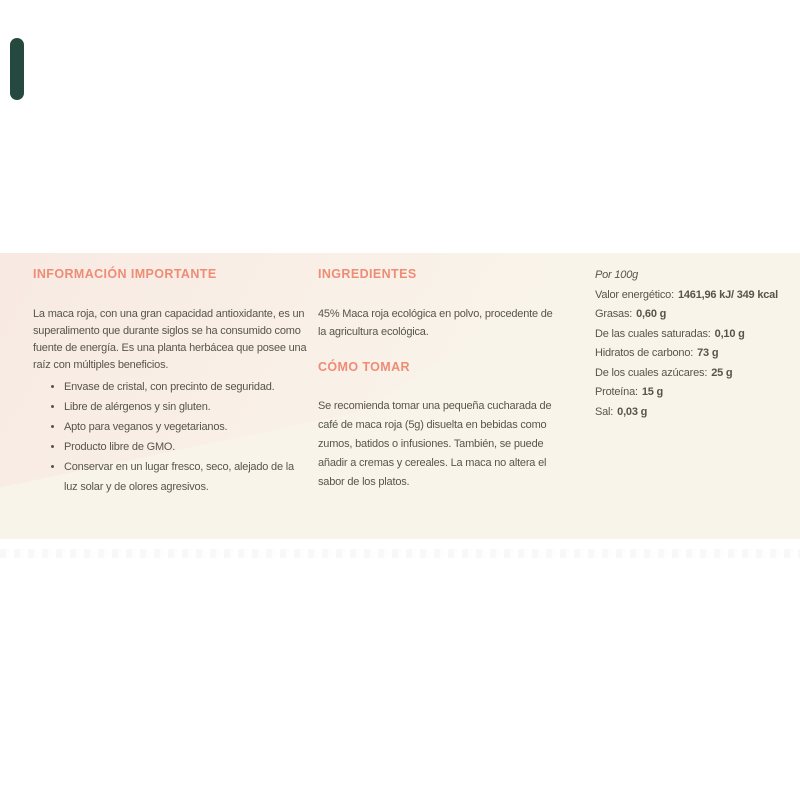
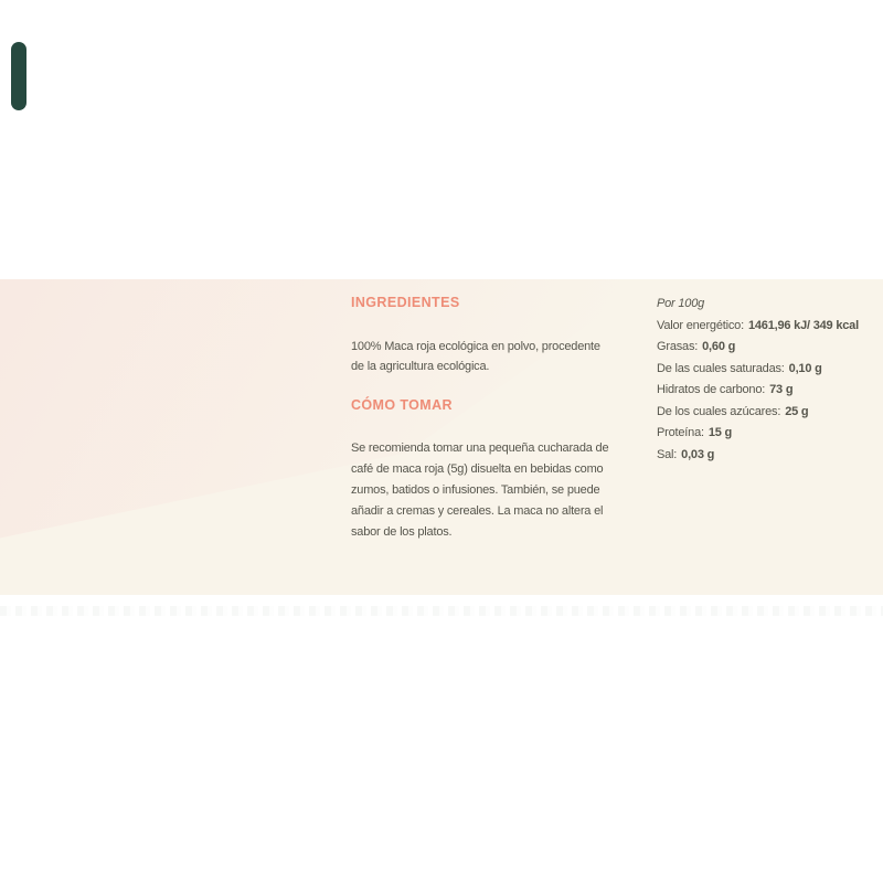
- INFORMACIÓN IMPORTANTE
- La maca roja, con una gran capacidad antioxidante, es un superalimento que durante siglos se ha consumido como fuente de energía. Es una planta herbácea que posee una raíz con múltiples beneficios.
- Envase de cristal, con precinto de seguridad.
- Libre de alérgenos y sin gluten.
- Apto para veganos y vegetarianos.
- Producto libre de GMO.
- Conservar en un lugar fresco, seco, alejado de la luz solar y de olores agresivos.
  INGREDIENTES
- 45% Maca roja ecológica en polvo, procedente de la agricultura ecológica.
+ 100% Maca roja ecológica en polvo, procedente de la agricultura ecológica.
  CÓMO TOMAR
  Se recomienda tomar una pequeña cucharada de café de maca roja (5g) disuelta en bebidas como zumos, batidos o infusiones. También, se puede añadir a cremas y cereales. La maca no altera el sabor de los platos.
  Por 100g
  Valor energético: 1461,96 kJ/ 349 kcal
  Grasas: 0,60 g
  De las cuales saturadas: 0,10 g
  Hidratos de carbono: 73 g
  De los cuales azúcares: 25 g
  Proteína: 15 g
  Sal: 0,03 g
